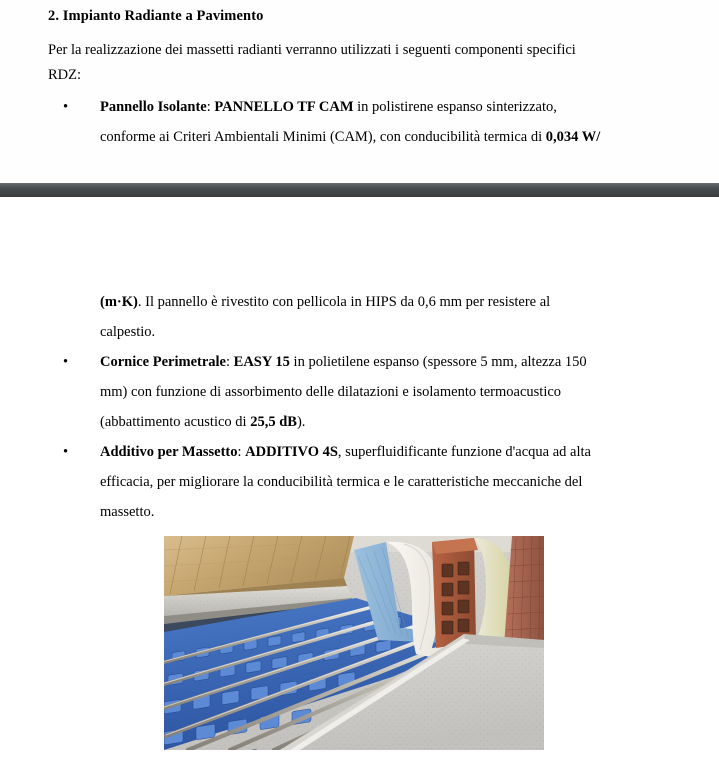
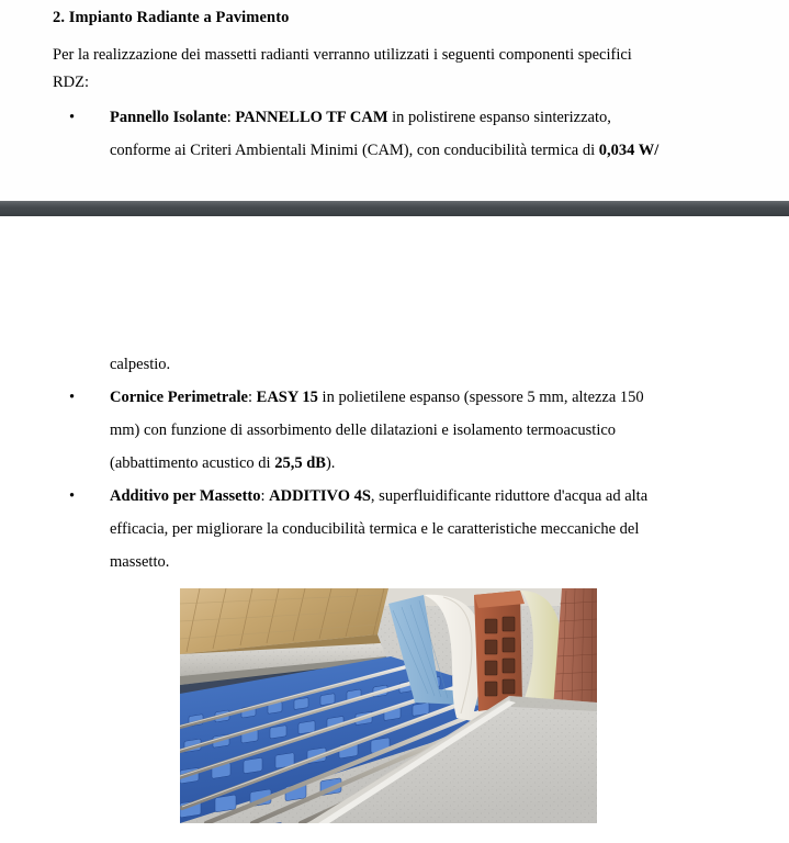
  2. Impianto Radiante a Pavimento
  Per la realizzazione dei massetti radianti verranno utilizzati i seguenti componenti specifici
  RDZ:
  •
  Pannello Isolante: PANNELLO TF CAM in polistirene espanso sinterizzato,
  conforme ai Criteri Ambientali Minimi (CAM), con conducibilità termica di 0,034 W/
- (m·K). Il pannello è rivestito con pellicola in HIPS da 0,6 mm per resistere al
  calpestio.
  •
  Cornice Perimetrale: EASY 15 in polietilene espanso (spessore 5 mm, altezza 150
  mm) con funzione di assorbimento delle dilatazioni e isolamento termoacustico
  (abbattimento acustico di 25,5 dB).
  •
- Additivo per Massetto: ADDITIVO 4S, superfluidificante funzione d'acqua ad alta
+ Additivo per Massetto: ADDITIVO 4S, superfluidificante riduttore d'acqua ad alta
  efficacia, per migliorare la conducibilità termica e le caratteristiche meccaniche del
  massetto.
